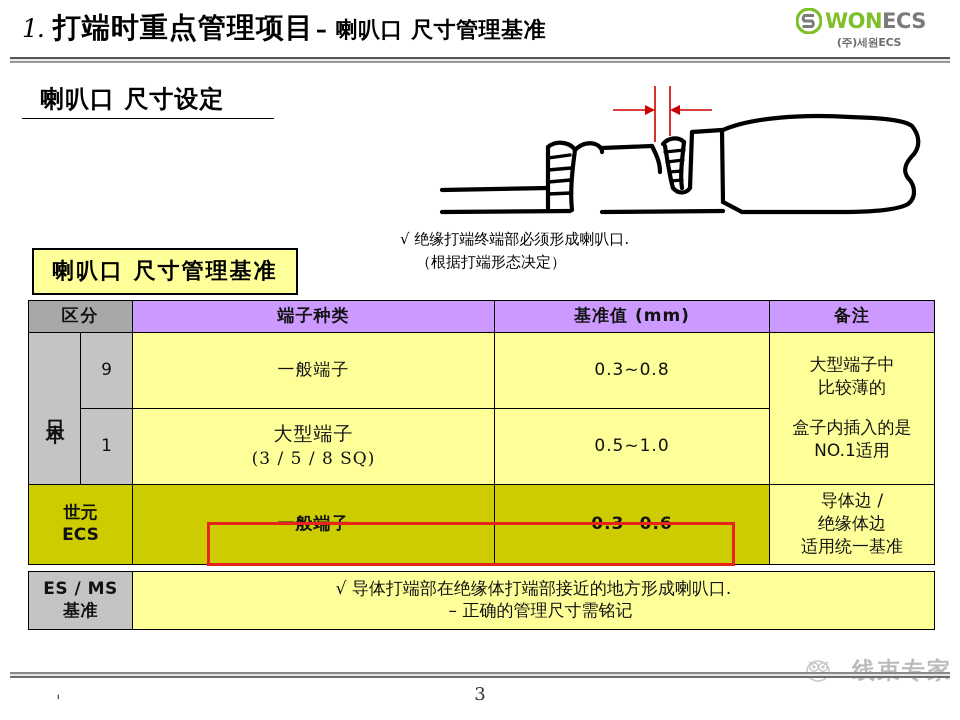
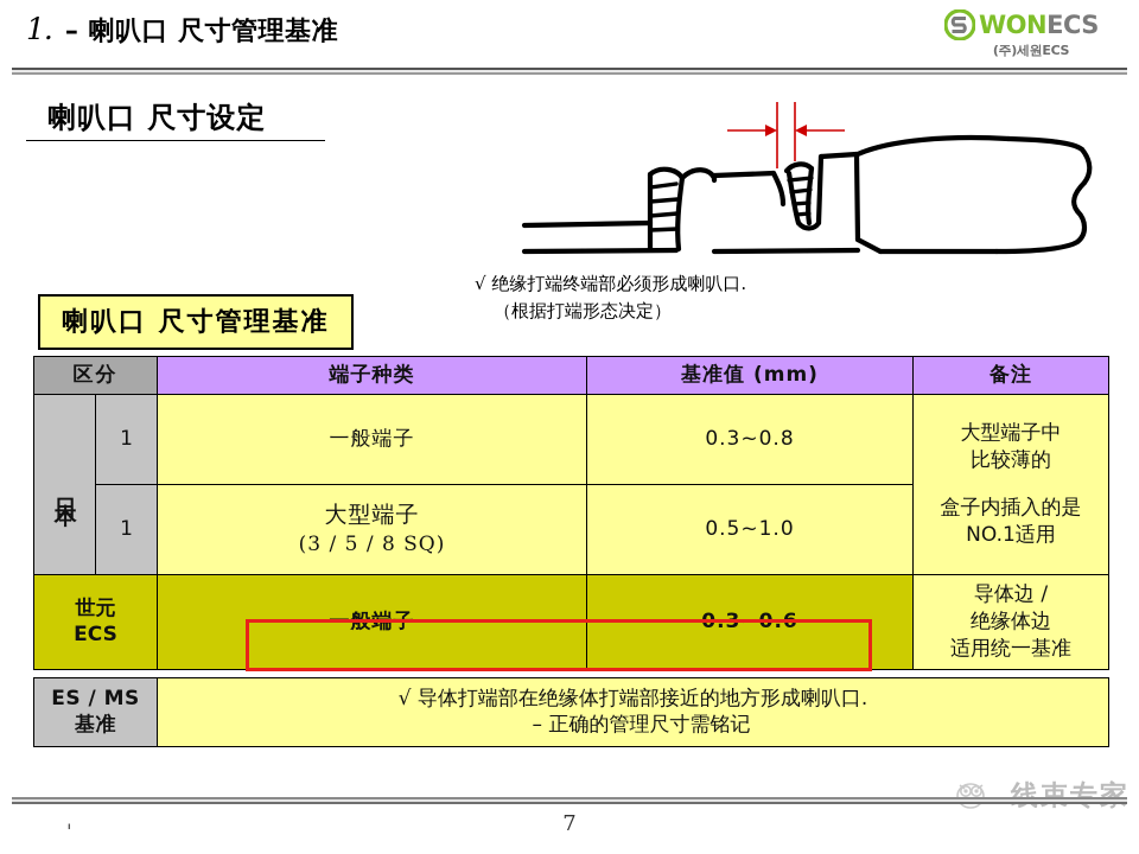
  1.
- 打端时重点管理项目
  – 喇叭口 尺寸管理基准
  WONECS
  (주)세원ECS
  喇叭口 尺寸设定
  √ 绝缘打端终端部必须形成喇叭口.
  （根据打端形态决定）
  喇叭口 尺寸管理基准
  区分	端子种类	基准值 (mm)	备注
- 	9	一般端子	0.3~0.8	大型端子中 比较薄的 盒子内插入的是 NO.1适用
+ 	1	一般端子	0.3~0.8	大型端子中 比较薄的 盒子内插入的是 NO.1适用
  1	大型端子 (3 / 5 / 8 SQ)	0.5~1.0
  世元 ECS	一般端子	0.3~0.6	导体边 / 绝缘体边 适用统一基准
  ES / MS 基准	√ 导体打端部在绝缘体打端部接近的地方形成喇叭口. – 正确的管理尺寸需铭记
  线束专家
  '
- 3
+ 7
